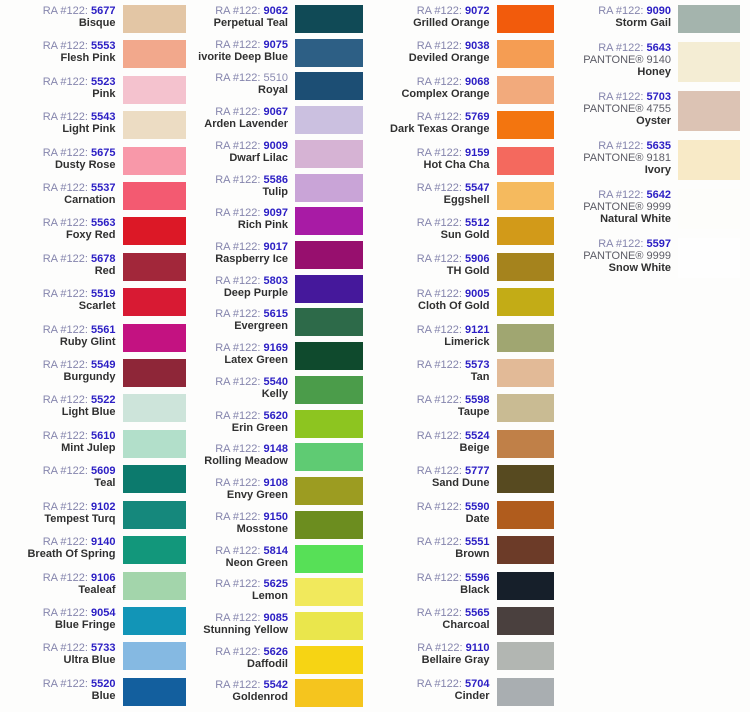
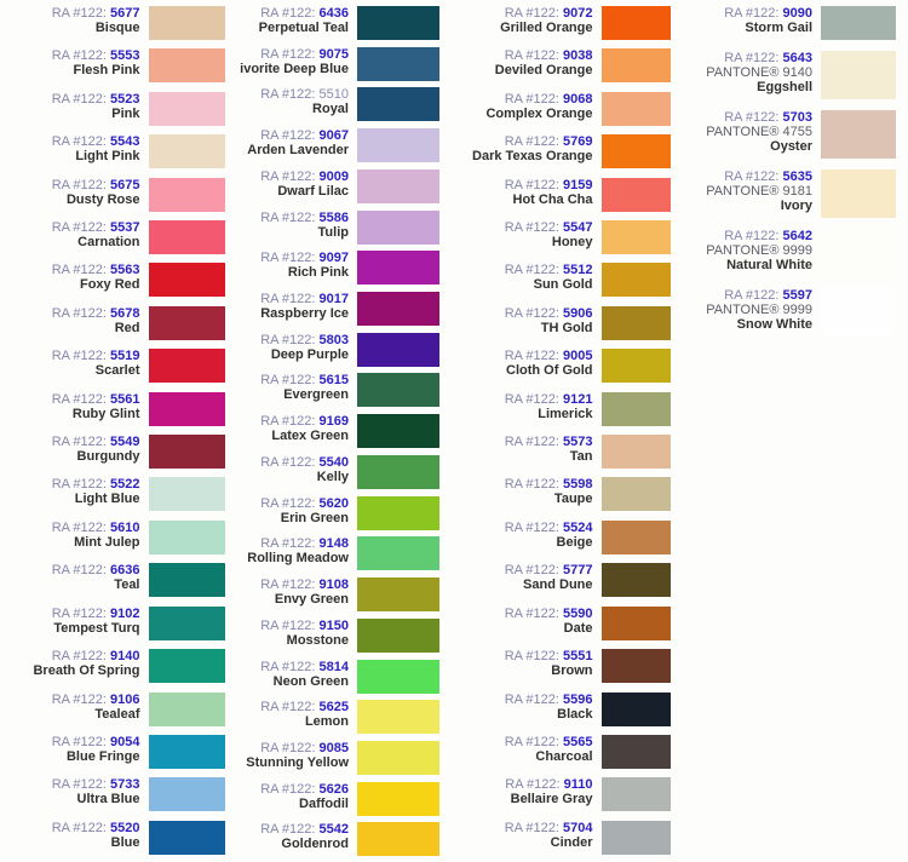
  RA #122: 5677
  Bisque
  RA #122: 5553
  Flesh Pink
  RA #122: 5523
  Pink
  RA #122: 5543
  Light Pink
  RA #122: 5675
  Dusty Rose
  RA #122: 5537
  Carnation
  RA #122: 5563
  Foxy Red
  RA #122: 5678
  Red
  RA #122: 5519
  Scarlet
  RA #122: 5561
  Ruby Glint
  RA #122: 5549
  Burgundy
  RA #122: 5522
  Light Blue
  RA #122: 5610
  Mint Julep
- RA #122: 5609
+ RA #122: 6636
  Teal
  RA #122: 9102
  Tempest Turq
  RA #122: 9140
  Breath Of Spring
  RA #122: 9106
  Tealeaf
  RA #122: 9054
  Blue Fringe
  RA #122: 5733
  Ultra Blue
  RA #122: 5520
  Blue
- RA #122: 9062
+ RA #122: 6436
  Perpetual Teal
  RA #122: 9075
  ivorite Deep Blue
  RA #122: 5510
  Royal
  RA #122: 9067
  Arden Lavender
  RA #122: 9009
  Dwarf Lilac
  RA #122: 5586
  Tulip
  RA #122: 9097
  Rich Pink
  RA #122: 9017
  Raspberry Ice
  RA #122: 5803
  Deep Purple
  RA #122: 5615
  Evergreen
  RA #122: 9169
  Latex Green
  RA #122: 5540
  Kelly
  RA #122: 5620
  Erin Green
  RA #122: 9148
  Rolling Meadow
  RA #122: 9108
  Envy Green
  RA #122: 9150
  Mosstone
  RA #122: 5814
  Neon Green
  RA #122: 5625
  Lemon
  RA #122: 9085
  Stunning Yellow
  RA #122: 5626
  Daffodil
  RA #122: 5542
  Goldenrod
  RA #122: 9072
  Grilled Orange
  RA #122: 9038
  Deviled Orange
  RA #122: 9068
  Complex Orange
  RA #122: 5769
  Dark Texas Orange
  RA #122: 9159
  Hot Cha Cha
  RA #122: 5547
- Eggshell
+ Honey
  RA #122: 5512
  Sun Gold
  RA #122: 5906
  TH Gold
  RA #122: 9005
  Cloth Of Gold
  RA #122: 9121
  Limerick
  RA #122: 5573
  Tan
  RA #122: 5598
  Taupe
  RA #122: 5524
  Beige
  RA #122: 5777
  Sand Dune
  RA #122: 5590
  Date
  RA #122: 5551
  Brown
  RA #122: 5596
  Black
  RA #122: 5565
  Charcoal
  RA #122: 9110
  Bellaire Gray
  RA #122: 5704
  Cinder
  RA #122: 9090
  Storm Gail
  RA #122: 5643
  PANTONE® 9140
- Honey
+ Eggshell
  RA #122: 5703
  PANTONE® 4755
  Oyster
  RA #122: 5635
  PANTONE® 9181
  Ivory
  RA #122: 5642
  PANTONE® 9999
  Natural White
  RA #122: 5597
  PANTONE® 9999
  Snow White
